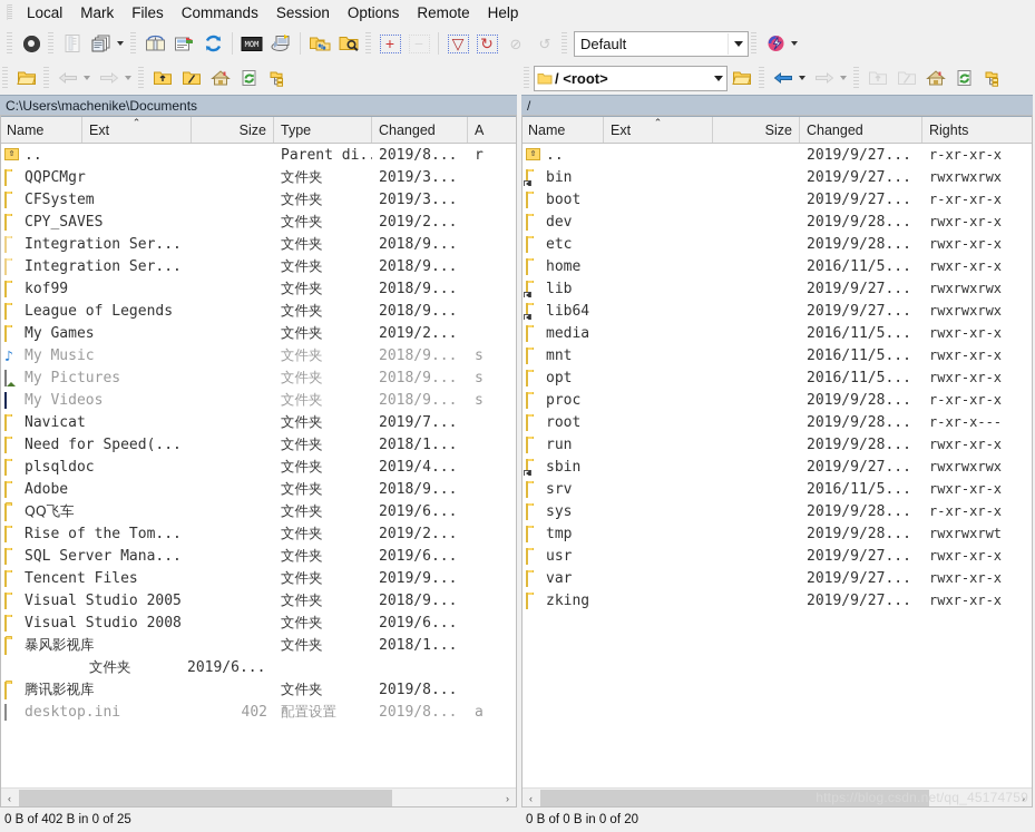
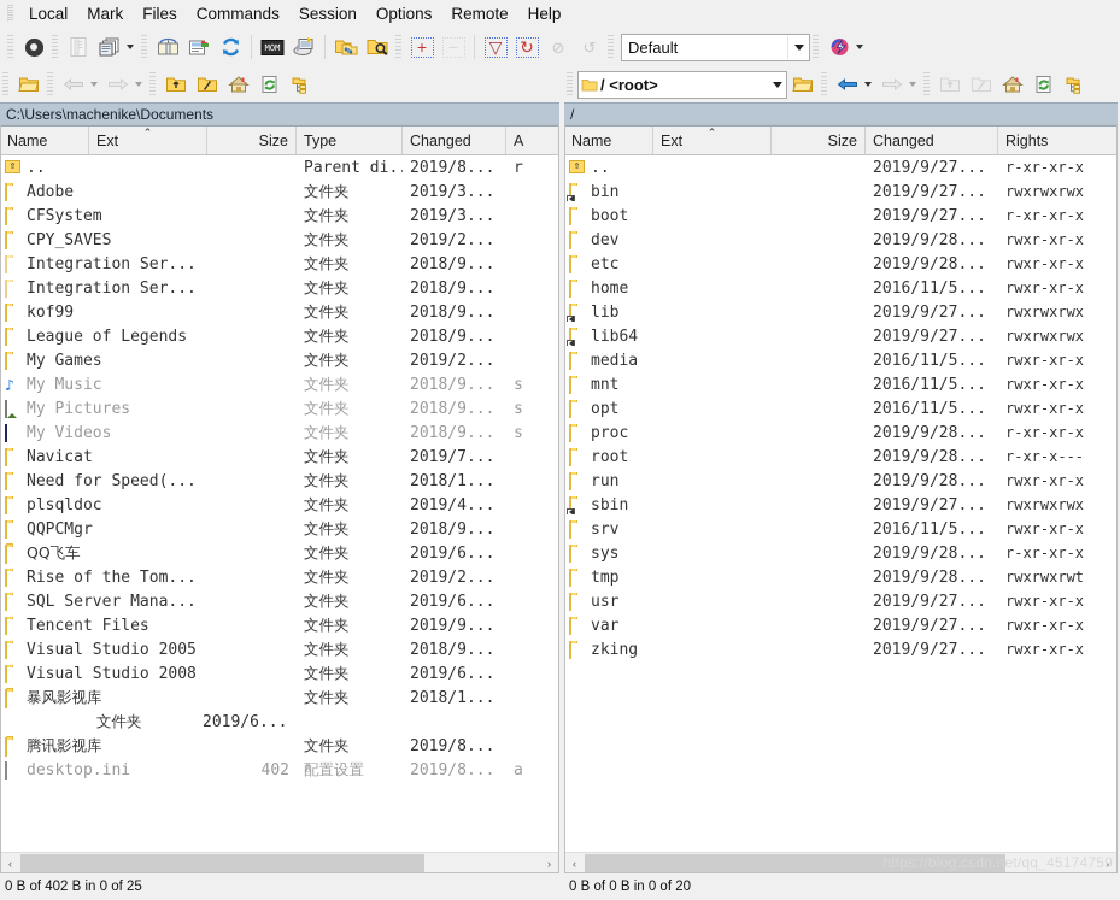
  Local
  Mark
  Files
  Commands
  Session
  Options
  Remote
  Help
  MOM
  +
  −
  ▽
  ↻
  ⊘
  ↺
  Default
  C:\Users\machenike\Documents
  Name
  ⌃
  Ext
  Size
  Type
  Changed
  A
  ⇧
  ..
  Parent di.
  2019/8...
  r
- QQPCMgr
+ Adobe
  文件夹
  2019/3...
  CFSystem
  文件夹
  2019/3...
  CPY_SAVES
  文件夹
  2019/2...
  Integration Ser...
  文件夹
  2018/9...
  Integration Ser...
  文件夹
  2018/9...
  kof99
  文件夹
  2018/9...
  League of Legends
  文件夹
  2018/9...
  My Games
  文件夹
  2019/2...
  ♪
  My Music
  文件夹
  2018/9...
  s
  My Pictures
  文件夹
  2018/9...
  s
  My Videos
  文件夹
  2018/9...
  s
  Navicat
  文件夹
  2019/7...
  Need for Speed(...
  文件夹
  2018/1...
  plsqldoc
  文件夹
  2019/4...
- Adobe
+ QQPCMgr
  文件夹
  2018/9...
  QQ飞车
  文件夹
  2019/6...
  Rise of the Tom...
  文件夹
  2019/2...
  SQL Server Mana...
  文件夹
  2019/6...
  Tencent Files
  文件夹
  2019/9...
  Visual Studio 2005
  文件夹
  2018/9...
  Visual Studio 2008
  文件夹
  2019/6...
  暴风影视库
  文件夹
  2018/1...
  文件夹
  2019/6...
  腾讯影视库
  文件夹
  2019/8...
  desktop.ini
  402
  配置设置
  2019/8...
  a
  ‹
  ›
  0 B of 402 B in 0 of 25
  / <root>
  /
  Name
  ⌃
  Ext
  Size
  Changed
  Rights
  ⇧
  ..
  2019/9/27...
  r-xr-xr-x
  bin
  2019/9/27...
  rwxrwxrwx
  boot
  2019/9/27...
  r-xr-xr-x
  dev
  2019/9/28...
  rwxr-xr-x
  etc
  2019/9/28...
  rwxr-xr-x
  home
  2016/11/5...
  rwxr-xr-x
  lib
  2019/9/27...
  rwxrwxrwx
  lib64
  2019/9/27...
  rwxrwxrwx
  media
  2016/11/5...
  rwxr-xr-x
  mnt
  2016/11/5...
  rwxr-xr-x
  opt
  2016/11/5...
  rwxr-xr-x
  proc
  2019/9/28...
  r-xr-xr-x
  root
  2019/9/28...
  r-xr-x---
  run
  2019/9/28...
  rwxr-xr-x
  sbin
  2019/9/27...
  rwxrwxrwx
  srv
  2016/11/5...
  rwxr-xr-x
  sys
  2019/9/28...
  r-xr-xr-x
  tmp
  2019/9/28...
  rwxrwxrwt
  usr
  2019/9/27...
  rwxr-xr-x
  var
  2019/9/27...
  rwxr-xr-x
  zking
  2019/9/27...
  rwxr-xr-x
  ‹
  ›
  0 B of 0 B in 0 of 20
  https://blog.csdn.net/qq_45174759
